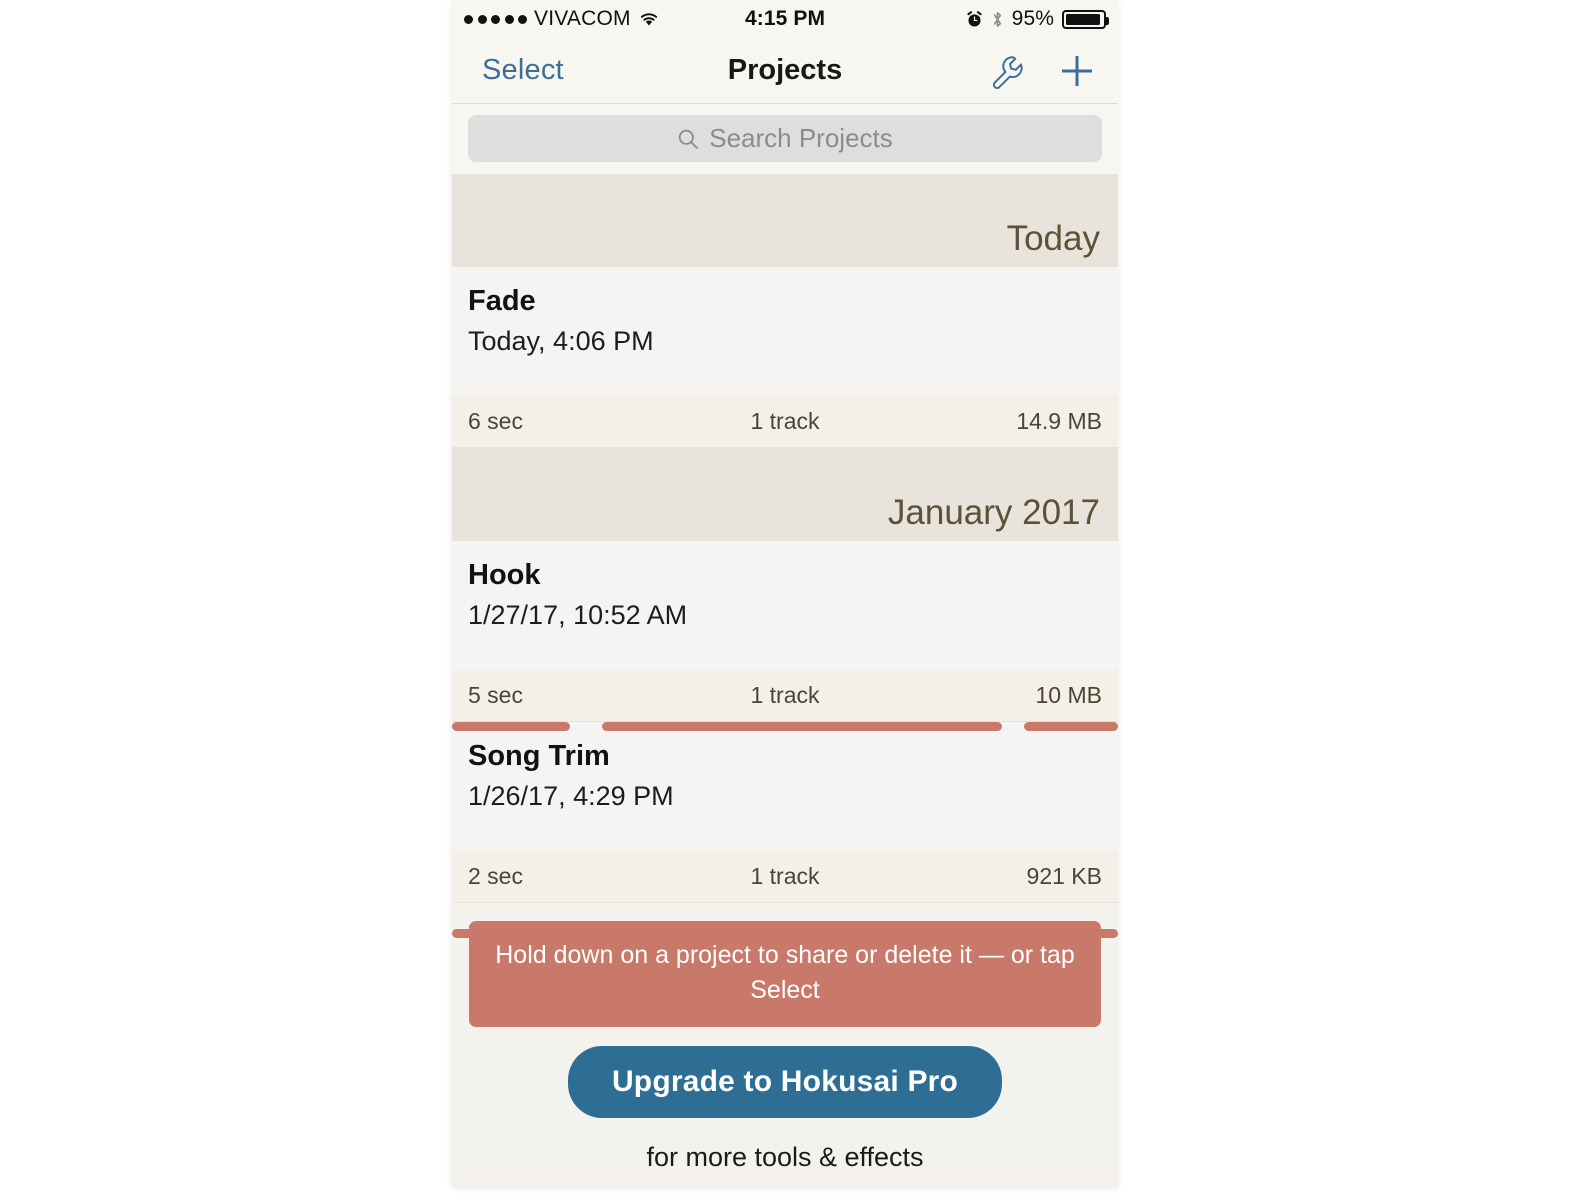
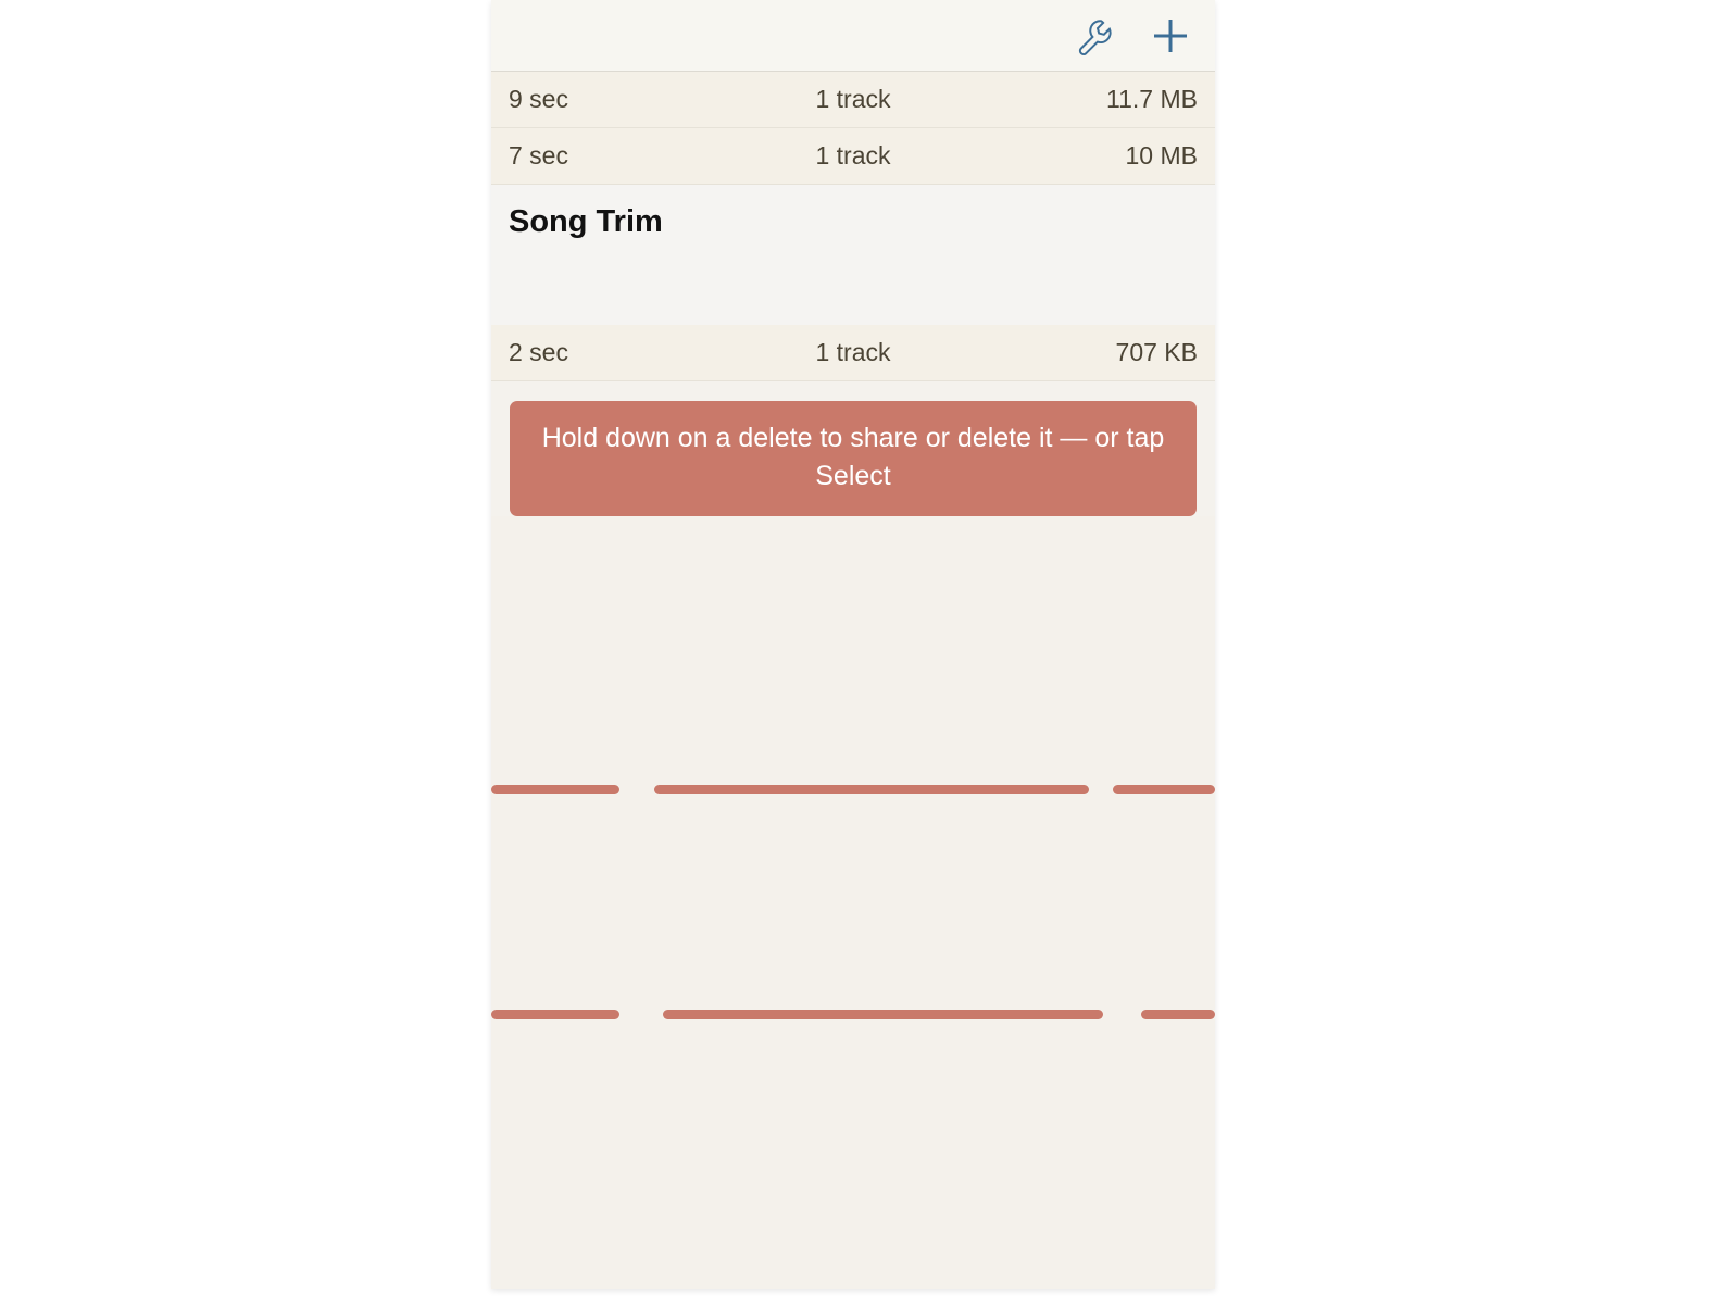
- VIVACOM
- 4:15 PM
- 95%
- Select
- Projects
- Search Projects
- Today
- Fade
- Today, 4:06 PM
- 6 sec
+ 9 sec
  1 track
- 14.9 MB
+ 11.7 MB
- January 2017
- Hook
- 1/27/17, 10:52 AM
- 5 sec
+ 7 sec
  1 track
  10 MB
  Song Trim
- 1/26/17, 4:29 PM
  2 sec
  1 track
- 921 KB
+ 707 KB
- Hold down on a project to share or delete it — or tap Select
+ Hold down on a delete to share or delete it — or tap Select
- Upgrade to Hokusai Pro
- for more tools & effects
